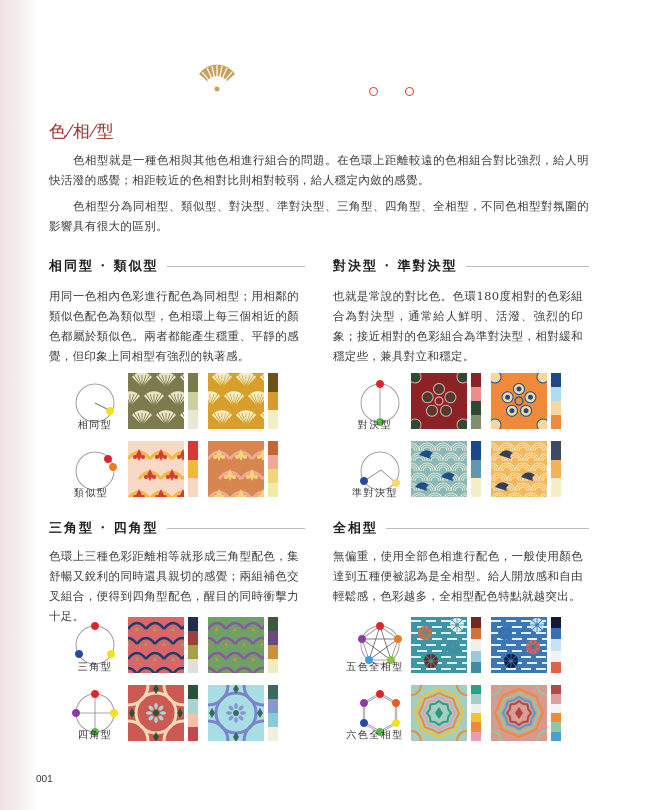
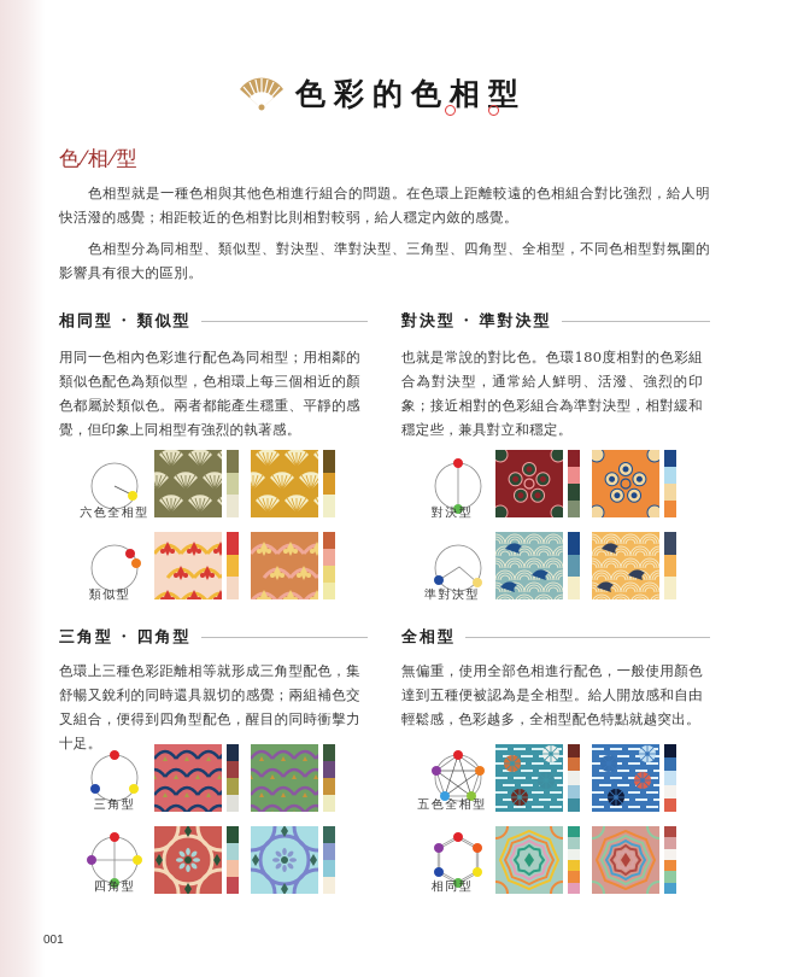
+ 色彩的色相型
  色⁄相⁄型
  色相型就是一種色相與其他色相進行組合的問題。在色環上距離較遠的色相組合對比強烈，給人明快活潑的感覺；相距較近的色相對比則相對較弱，給人穩定內斂的感覺。
  色相型分為同相型、類似型、對決型、準對決型、三角型、四角型、全相型，不同色相型對氛圍的影響具有很大的區別。
  相同型 · 類似型
  對決型 · 準對決型
  三角型 · 四角型
  全相型
  用同一色相內色彩進行配色為同相型；用相鄰的類似色配色為類似型，色相環上每三個相近的顏色都屬於類似色。兩者都能產生穩重、平靜的感覺，但印象上同相型有強烈的執著感。
  也就是常說的對比色。色環180度相對的色彩組合為對決型，通常給人鮮明、活潑、強烈的印象；接近相對的色彩組合為準對決型，相對緩和穩定些，兼具對立和穩定。
  色環上三種色彩距離相等就形成三角型配色，集舒暢又銳利的同時還具親切的感覺；兩組補色交叉組合，便得到四角型配色，醒目的同時衝擊力十足。
  無偏重，使用全部色相進行配色，一般使用顏色達到五種便被認為是全相型。給人開放感和自由輕鬆感，色彩越多，全相型配色特點就越突出。
- 相同型
+ 六色全相型
  類似型
  對決型
  準對決型
  三角型
  四角型
  五色全相型
- 六色全相型
+ 相同型
  001
